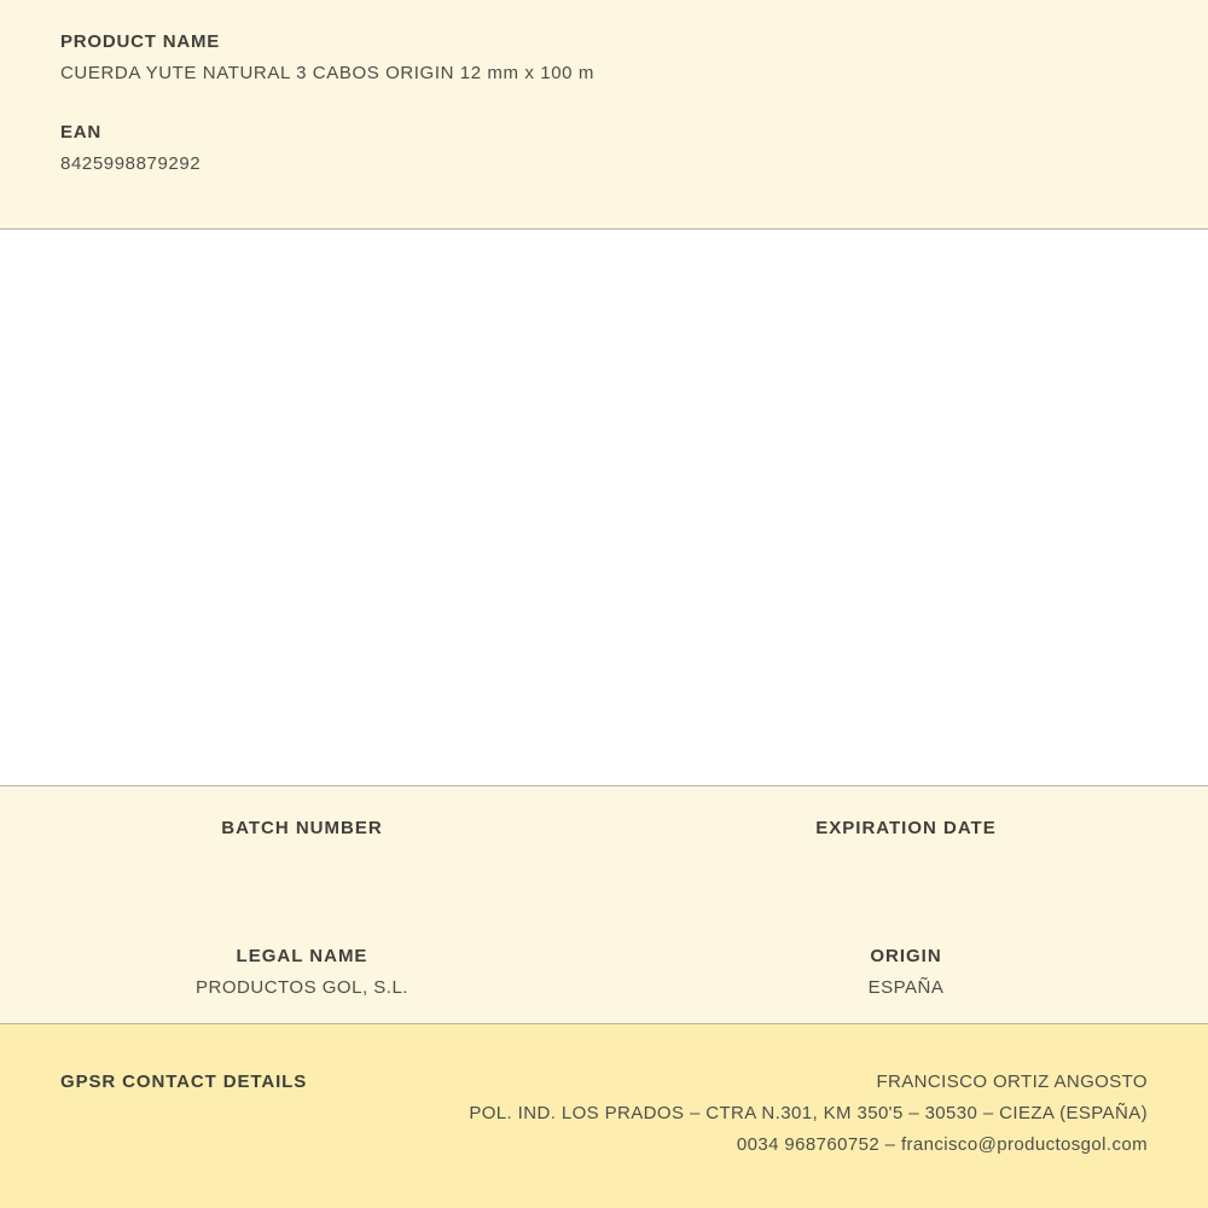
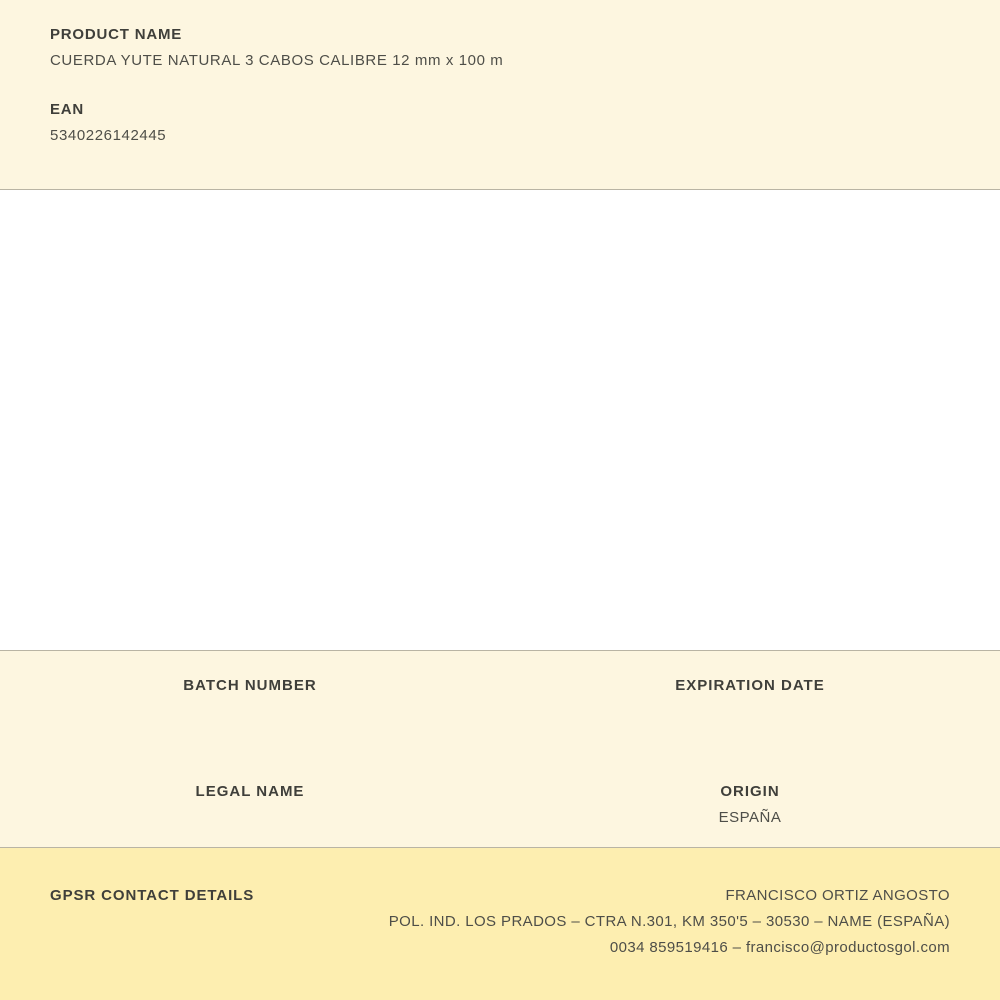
  PRODUCT NAME
- CUERDA YUTE NATURAL 3 CABOS ORIGIN 12 mm x 100 m
+ CUERDA YUTE NATURAL 3 CABOS CALIBRE 12 mm x 100 m
  EAN
- 8425998879292
+ 5340226142445
  BATCH NUMBER
  EXPIRATION DATE
  LEGAL NAME
- PRODUCTOS GOL, S.L.
  ORIGIN
  ESPAÑA
  GPSR CONTACT DETAILS
  FRANCISCO ORTIZ ANGOSTO
- POL. IND. LOS PRADOS – CTRA N.301, KM 350'5 – 30530 – CIEZA (ESPAÑA)
+ POL. IND. LOS PRADOS – CTRA N.301, KM 350'5 – 30530 – NAME (ESPAÑA)
- 0034 968760752 – francisco@productosgol.com
+ 0034 859519416 – francisco@productosgol.com
